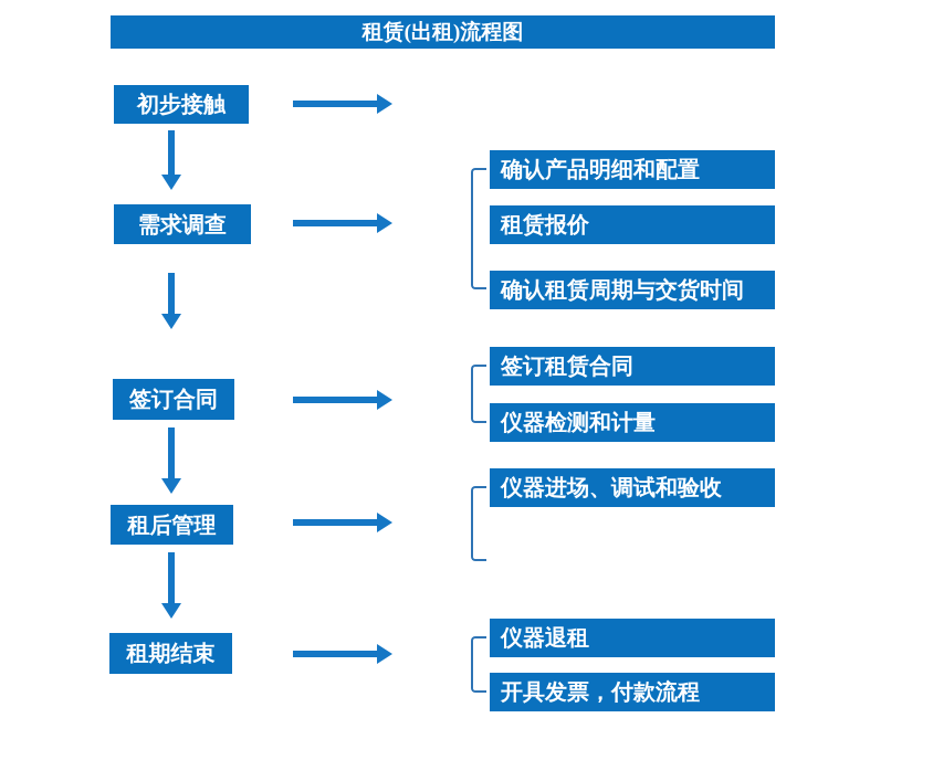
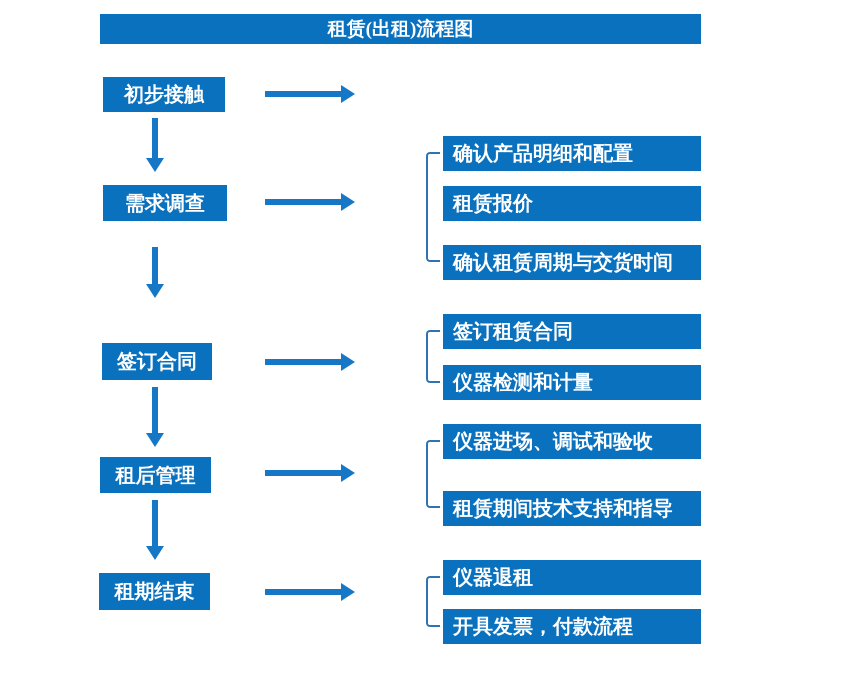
  租赁(出租)流程图
  初步接触
  需求调查
  签订合同
  租后管理
  租期结束
  确认产品明细和配置
  租赁报价
  确认租赁周期与交货时间
  签订租赁合同
  仪器检测和计量
  仪器进场、调试和验收
+ 租赁期间技术支持和指导
  仪器退租
  开具发票，付款流程
